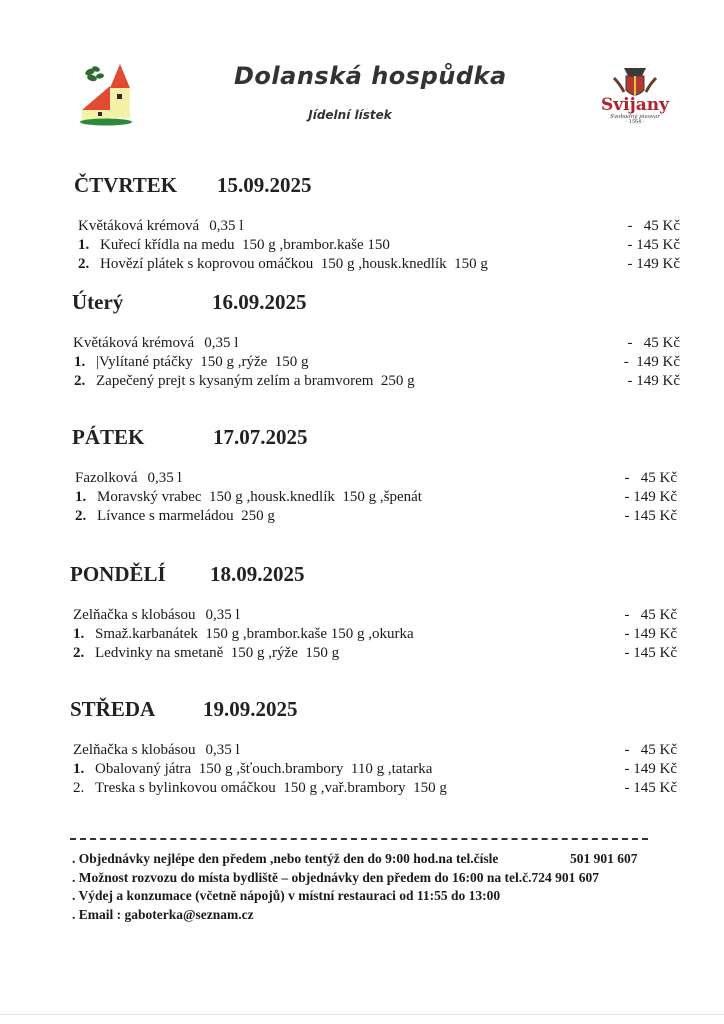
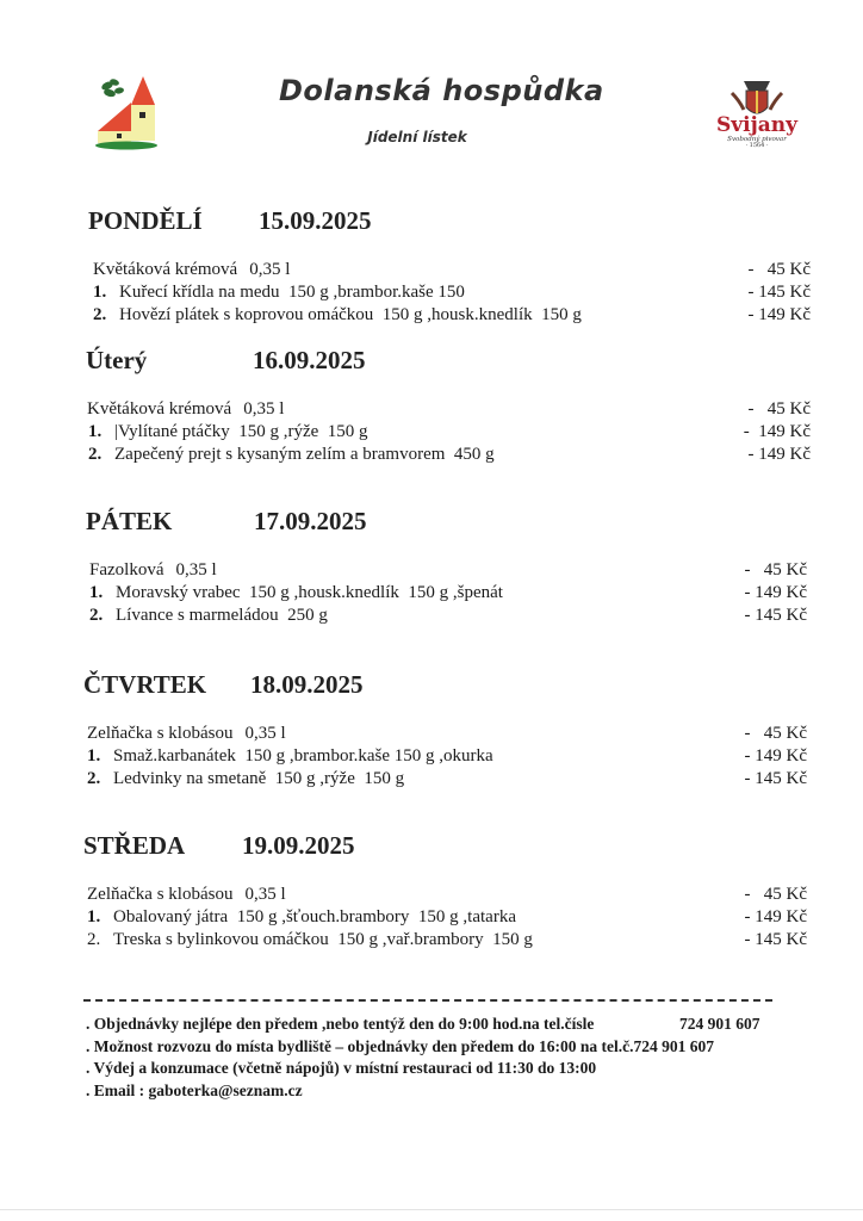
  Dolanská hospůdka
  Jídelní lístek
  Svijany
- ČTVRTEK
+ PONDĚLÍ
  15.09.2025
  Květáková krémová 0,35 l
  - 45 Kč
  1. Kuřecí křídla na medu 150 g ,brambor.kaše 150
  - 145 Kč
  2. Hovězí plátek s koprovou omáčkou 150 g ,housk.knedlík 150 g
  - 149 Kč
  Úterý
  16.09.2025
  Květáková krémová 0,35 l
  - 45 Kč
  1. |Vylítané ptáčky 150 g ,rýže 150 g
  - 149 Kč
- 2. Zapečený prejt s kysaným zelím a bramvorem 250 g
+ 2. Zapečený prejt s kysaným zelím a bramvorem 450 g
  - 149 Kč
  PÁTEK
- 17.07.2025
+ 17.09.2025
  Fazolková 0,35 l
  - 45 Kč
  1. Moravský vrabec 150 g ,housk.knedlík 150 g ,špenát
  - 149 Kč
  2. Lívance s marmeládou 250 g
  - 145 Kč
- PONDĚLÍ
+ ČTVRTEK
  18.09.2025
  Zelňačka s klobásou 0,35 l
  - 45 Kč
  1. Smaž.karbanátek 150 g ,brambor.kaše 150 g ,okurka
  - 149 Kč
  2. Ledvinky na smetaně 150 g ,rýže 150 g
  - 145 Kč
  STŘEDA
  19.09.2025
  Zelňačka s klobásou 0,35 l
  - 45 Kč
- 1. Obalovaný játra 150 g ,šťouch.brambory 110 g ,tatarka
+ 1. Obalovaný játra 150 g ,šťouch.brambory 150 g ,tatarka
  - 149 Kč
  2. Treska s bylinkovou omáčkou 150 g ,vař.brambory 150 g
  - 145 Kč
  . Objednávky nejlépe den předem ,nebo tentýž den do 9:00 hod.na tel.čísle
- 501 901 607
+ 724 901 607
  . Možnost rozvozu do místa bydliště – objednávky den předem do 16:00 na tel.č.724 901 607
- . Výdej a konzumace (včetně nápojů) v místní restauraci od 11:55 do 13:00
+ . Výdej a konzumace (včetně nápojů) v místní restauraci od 11:30 do 13:00
  . Email : gaboterka@seznam.cz
